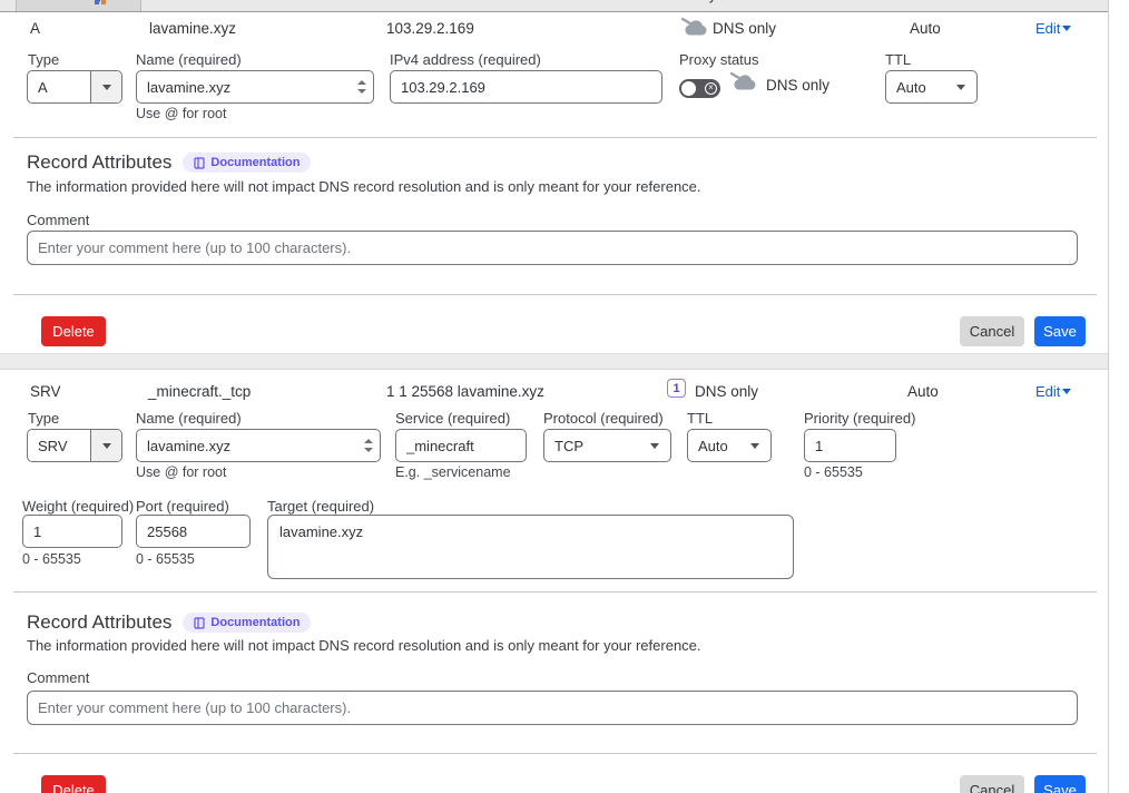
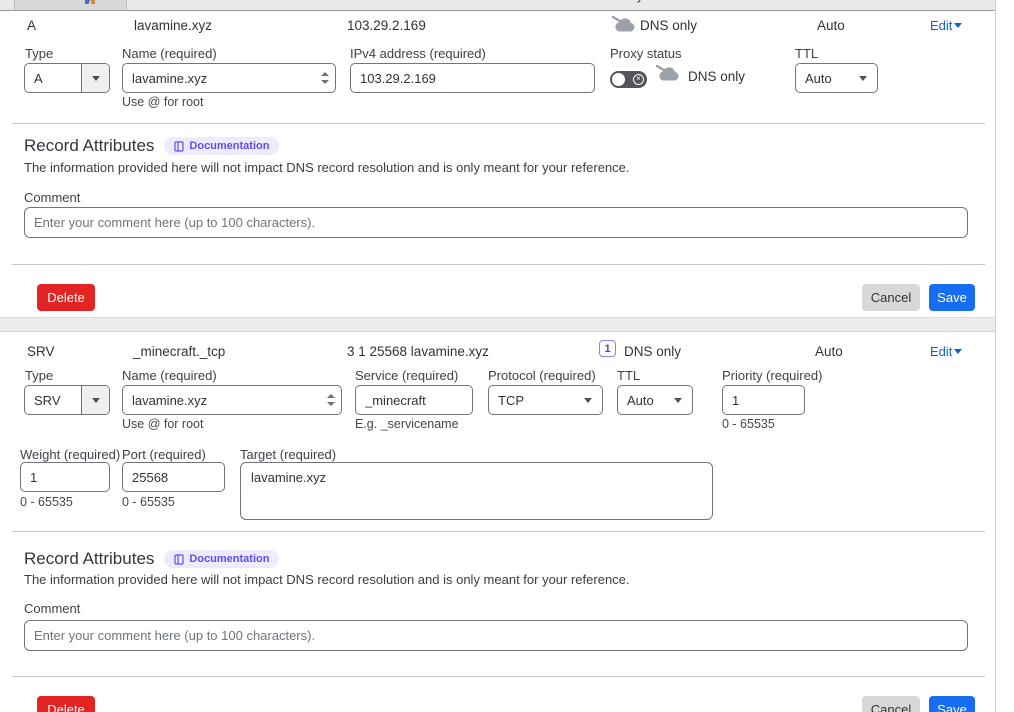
  A
  lavamine.xyz
  103.29.2.169
  DNS only
  Auto
  Edit
  Type
  A
  Name (required)
  lavamine.xyz
  Use @ for root
  IPv4 address (required)
  103.29.2.169
  Proxy status
  ×
  DNS only
  TTL
  Auto
  Record Attributes
  Documentation
  The information provided here will not impact DNS record resolution and is only meant for your reference.
  Comment
  Enter your comment here (up to 100 characters).
  Delete
  Cancel
  Save
  SRV
  _minecraft._tcp
- 1 1 25568 lavamine.xyz
+ 3 1 25568 lavamine.xyz
  1
  DNS only
  Auto
  Edit
  Type
  SRV
  Name (required)
  lavamine.xyz
  Use @ for root
  Service (required)
  _minecraft
  E.g. _servicename
  Protocol (required)
  TCP
  TTL
  Auto
  Priority (required)
  1
  0 - 65535
  Weight (required)
  1
  0 - 65535
  Port (required)
  25568
  0 - 65535
  Target (required)
  lavamine.xyz
  Record Attributes
  Documentation
  The information provided here will not impact DNS record resolution and is only meant for your reference.
  Comment
  Enter your comment here (up to 100 characters).
  Delete
  Cancel
  Save
